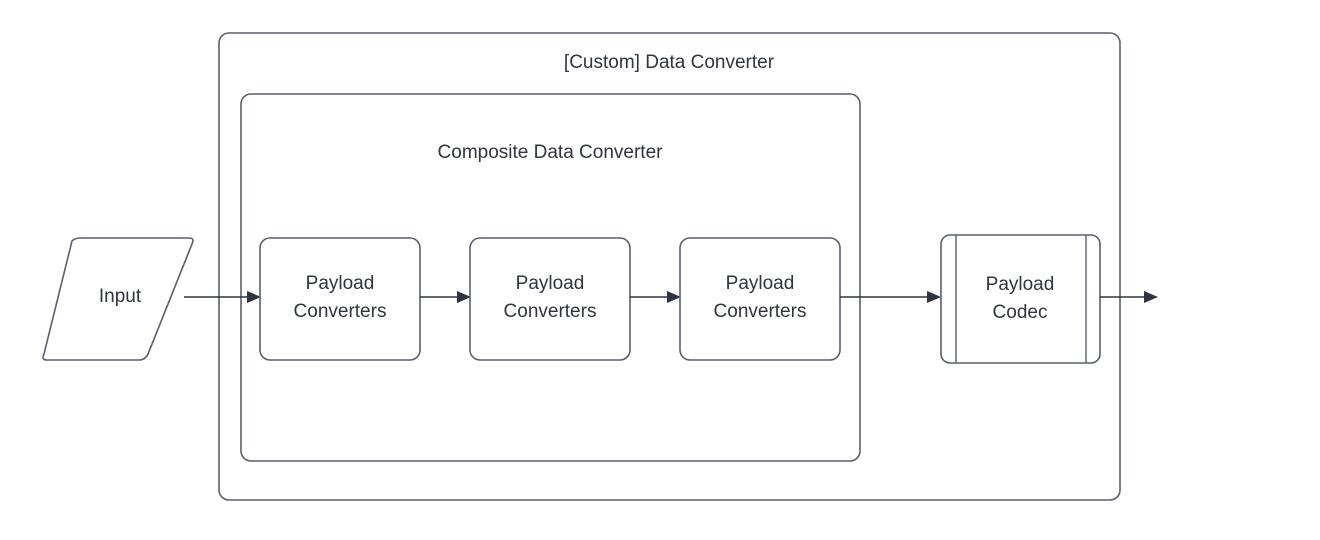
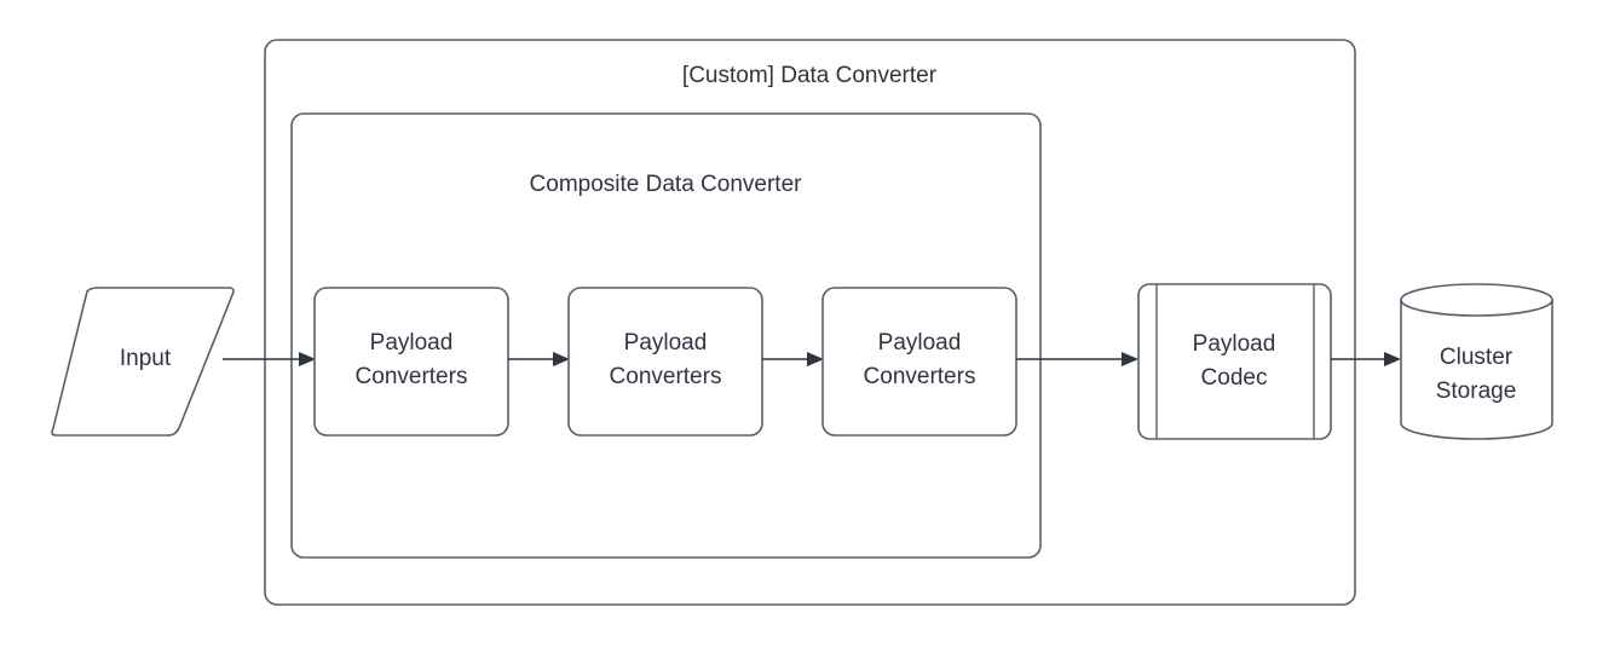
  [Custom] Data Converter
  Composite Data Converter
  Input
  Payload
  Converters
  Payload
  Converters
  Payload
  Converters
  Payload
  Codec
+ Cluster
+ Storage
